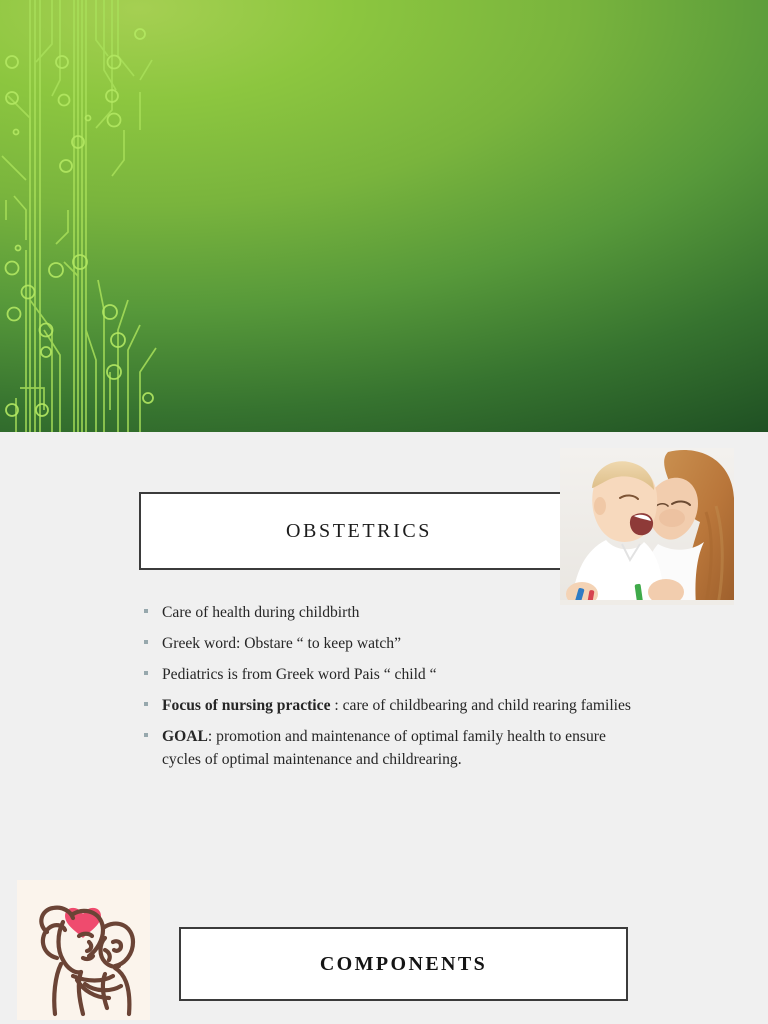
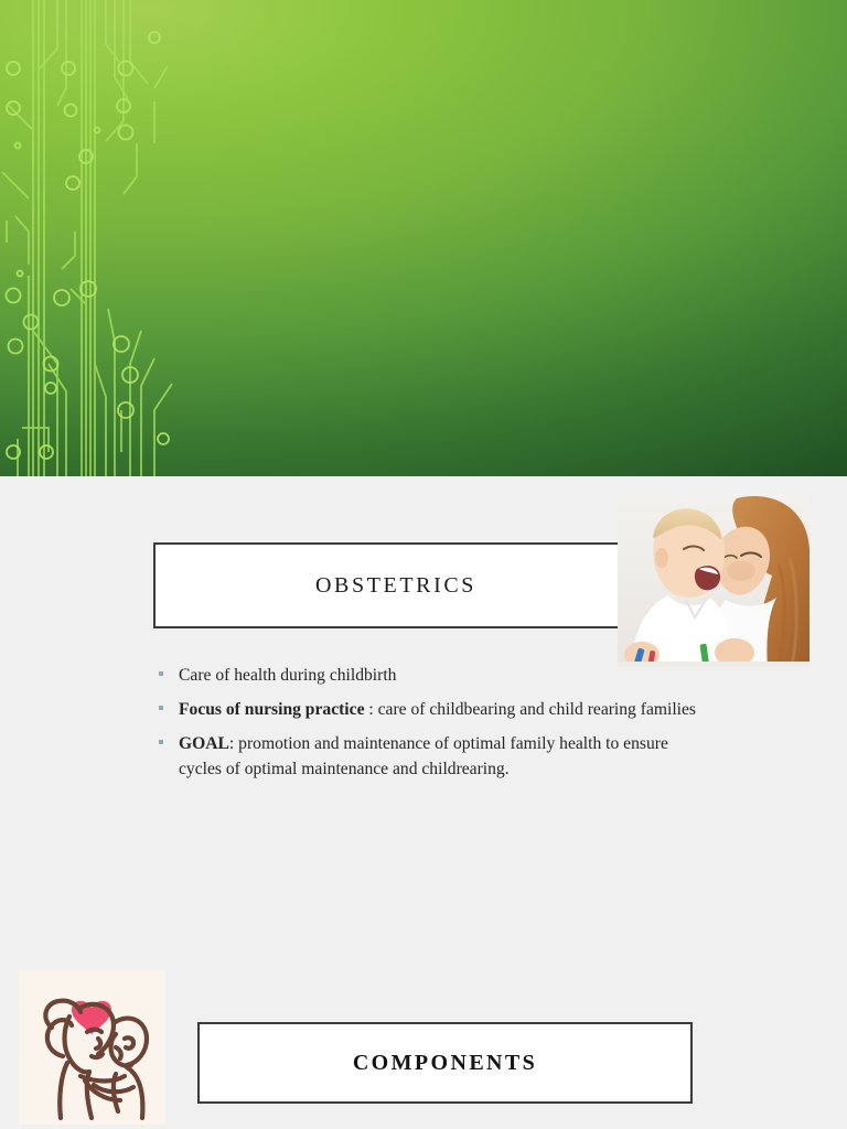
  OBSTETRICS
  Care of health during childbirth
- Greek word: Obstare “ to keep watch”
- Pediatrics is from Greek word Pais “ child “
  Focus of nursing practice : care of childbearing and child rearing families
  GOAL: promotion and maintenance of optimal family health to ensure cycles of optimal maintenance and childrearing.
  COMPONENTS
